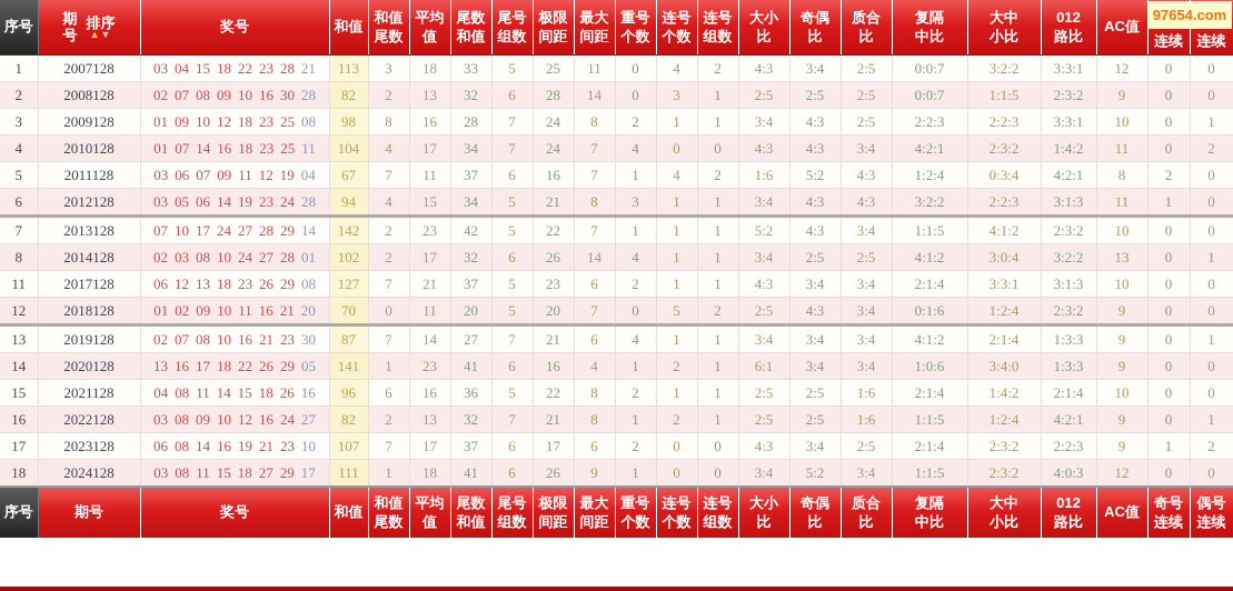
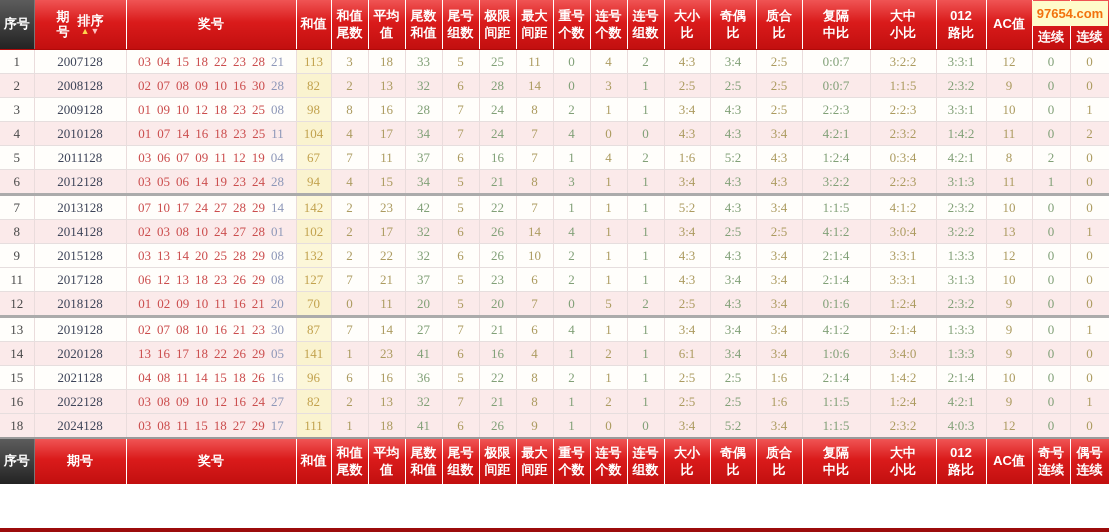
  97654.com
  序号	期号排序▲▼	奖号	和值	和值尾数	平均值	尾数和值	尾号组数	极限间距	最大间距	重号个数	连号个数	连号组数	大小比	奇偶比	质合比	复隔中比	大中小比	012路比	AC值	连续	连续
  1	2007128	03 04 15 18 22 23 28 21	113	3	18	33	5	25	11	0	4	2	4:3	3:4	2:5	0:0:7	3:2:2	3:3:1	12	0	0
  2	2008128	02 07 08 09 10 16 30 28	82	2	13	32	6	28	14	0	3	1	2:5	2:5	2:5	0:0:7	1:1:5	2:3:2	9	0	0
  3	2009128	01 09 10 12 18 23 25 08	98	8	16	28	7	24	8	2	1	1	3:4	4:3	2:5	2:2:3	2:2:3	3:3:1	10	0	1
  4	2010128	01 07 14 16 18 23 25 11	104	4	17	34	7	24	7	4	0	0	4:3	4:3	3:4	4:2:1	2:3:2	1:4:2	11	0	2
  5	2011128	03 06 07 09 11 12 19 04	67	7	11	37	6	16	7	1	4	2	1:6	5:2	4:3	1:2:4	0:3:4	4:2:1	8	2	0
  6	2012128	03 05 06 14 19 23 24 28	94	4	15	34	5	21	8	3	1	1	3:4	4:3	4:3	3:2:2	2:2:3	3:1:3	11	1	0
  7	2013128	07 10 17 24 27 28 29 14	142	2	23	42	5	22	7	1	1	1	5:2	4:3	3:4	1:1:5	4:1:2	2:3:2	10	0	0
  8	2014128	02 03 08 10 24 27 28 01	102	2	17	32	6	26	14	4	1	1	3:4	2:5	2:5	4:1:2	3:0:4	3:2:2	13	0	1
+ 9	2015128	03 13 14 20 25 28 29 08	132	2	22	32	6	26	10	2	1	1	4:3	4:3	3:4	2:1:4	3:3:1	1:3:3	12	0	0
  11	2017128	06 12 13 18 23 26 29 08	127	7	21	37	5	23	6	2	1	1	4:3	3:4	3:4	2:1:4	3:3:1	3:1:3	10	0	0
  12	2018128	01 02 09 10 11 16 21 20	70	0	11	20	5	20	7	0	5	2	2:5	4:3	3:4	0:1:6	1:2:4	2:3:2	9	0	0
  13	2019128	02 07 08 10 16 21 23 30	87	7	14	27	7	21	6	4	1	1	3:4	3:4	3:4	4:1:2	2:1:4	1:3:3	9	0	1
  14	2020128	13 16 17 18 22 26 29 05	141	1	23	41	6	16	4	1	2	1	6:1	3:4	3:4	1:0:6	3:4:0	1:3:3	9	0	0
  15	2021128	04 08 11 14 15 18 26 16	96	6	16	36	5	22	8	2	1	1	2:5	2:5	1:6	2:1:4	1:4:2	2:1:4	10	0	0
  16	2022128	03 08 09 10 12 16 24 27	82	2	13	32	7	21	8	1	2	1	2:5	2:5	1:6	1:1:5	1:2:4	4:2:1	9	0	1
- 17	2023128	06 08 14 16 19 21 23 10	107	7	17	37	6	17	6	2	0	0	4:3	3:4	2:5	2:1:4	2:3:2	2:2:3	9	1	2
  18	2024128	03 08 11 15 18 27 29 17	111	1	18	41	6	26	9	1	0	0	3:4	5:2	3:4	1:1:5	2:3:2	4:0:3	12	0	0
  序号	期号	奖号	和值	和值尾数	平均值	尾数和值	尾号组数	极限间距	最大间距	重号个数	连号个数	连号组数	大小比	奇偶比	质合比	复隔中比	大中小比	012路比	AC值	奇号连续	偶号连续
